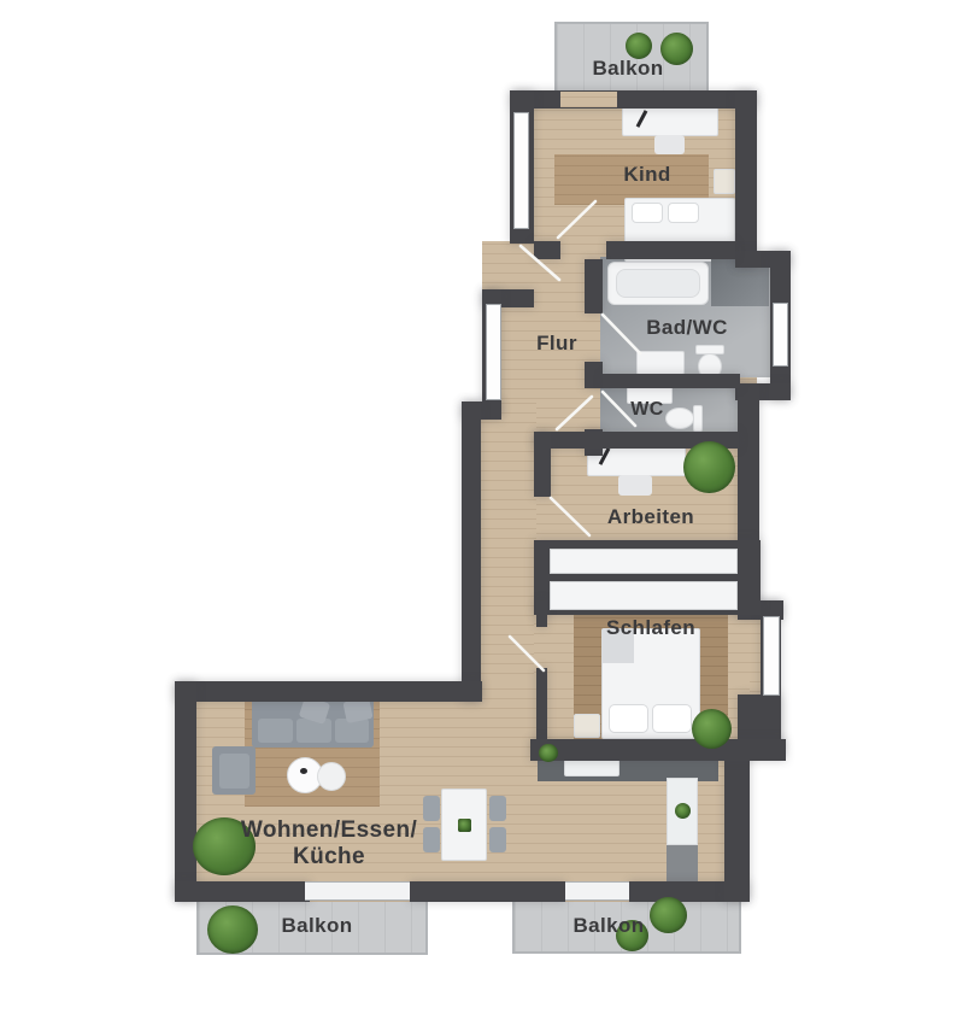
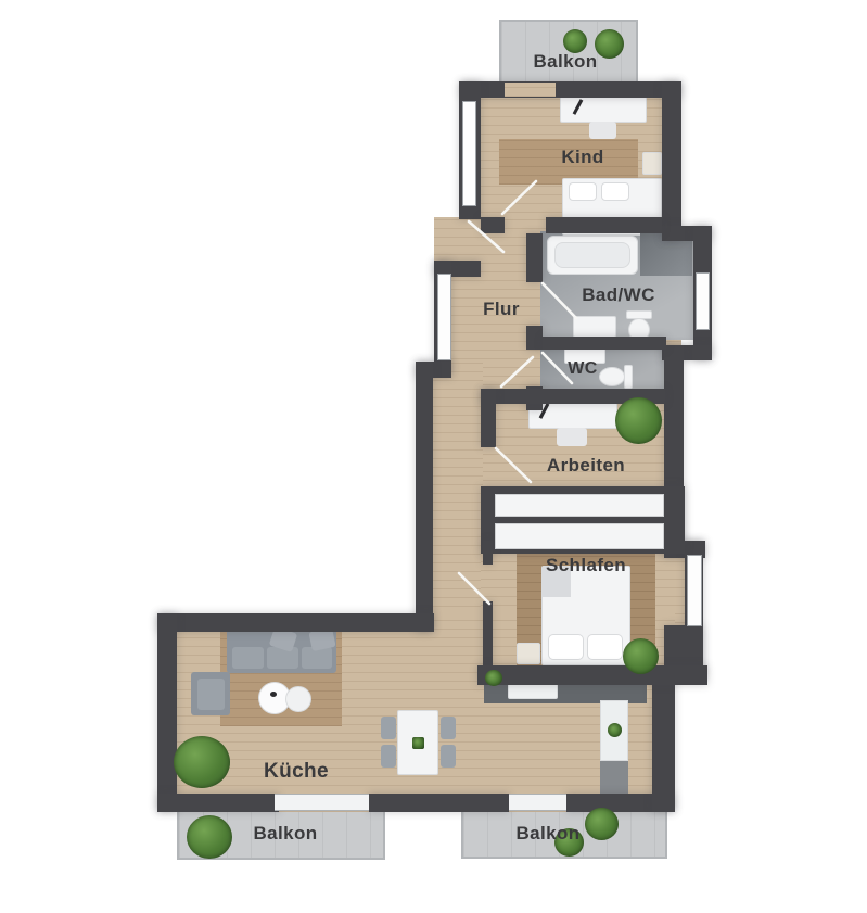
  Balkon
  Kind
  Bad/WC
  Flur
  WC
  Arbeiten
  Schlafen
- Wohnen/Essen/
  Küche
  Balkon
  Balkon
